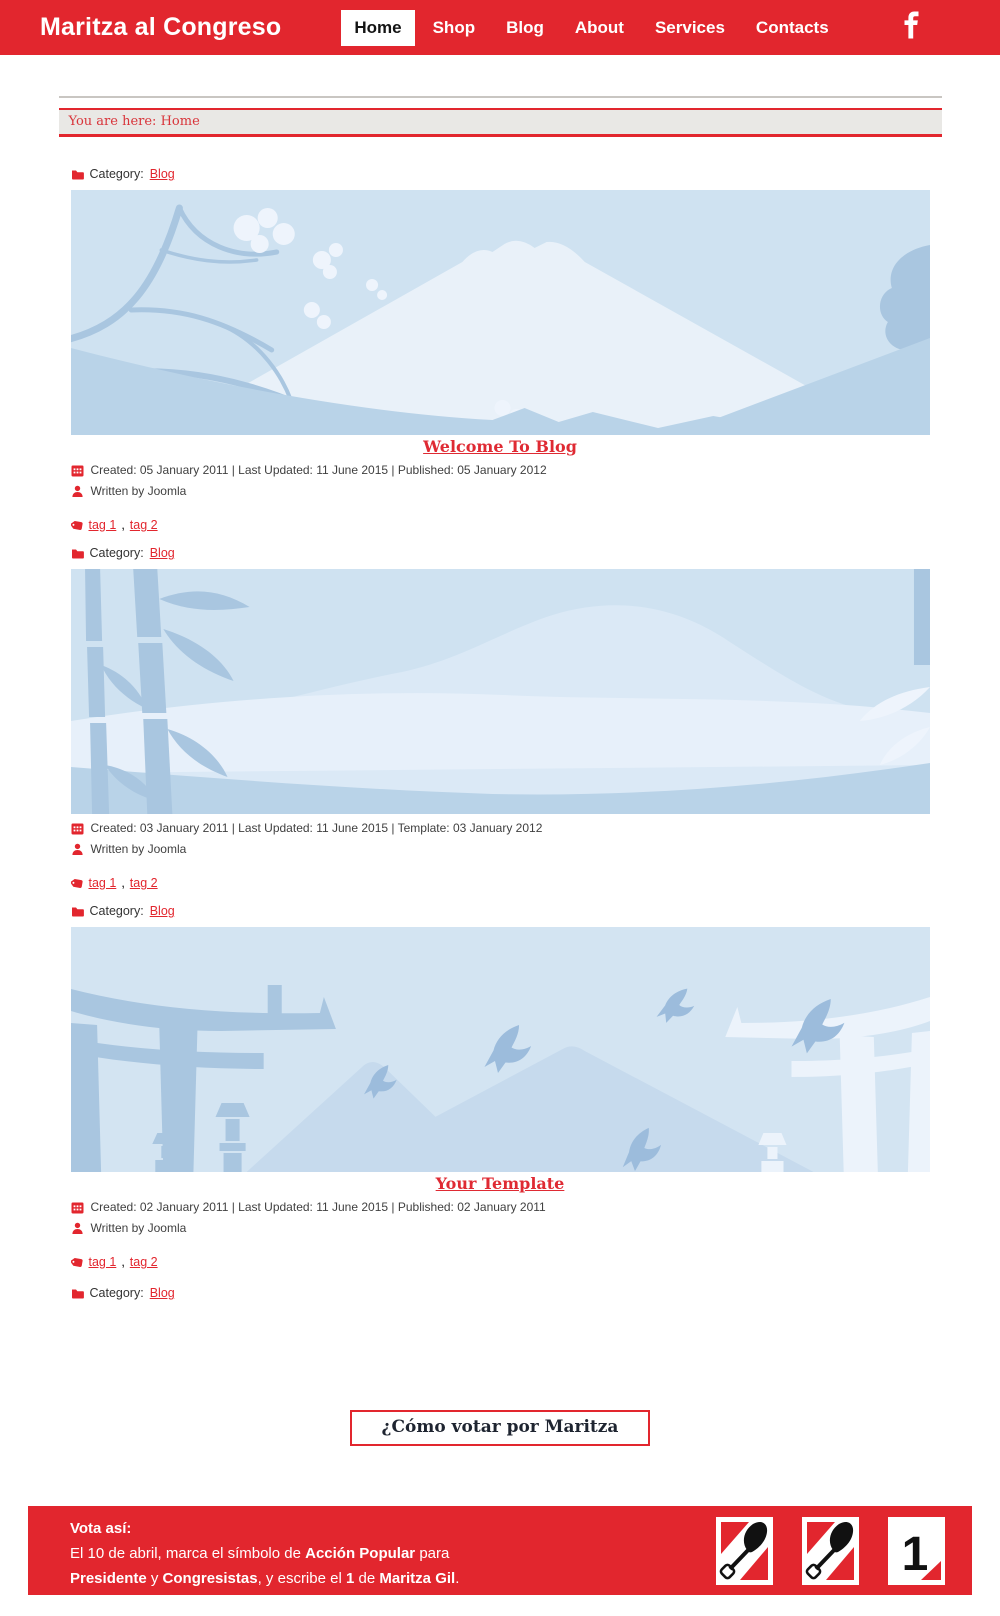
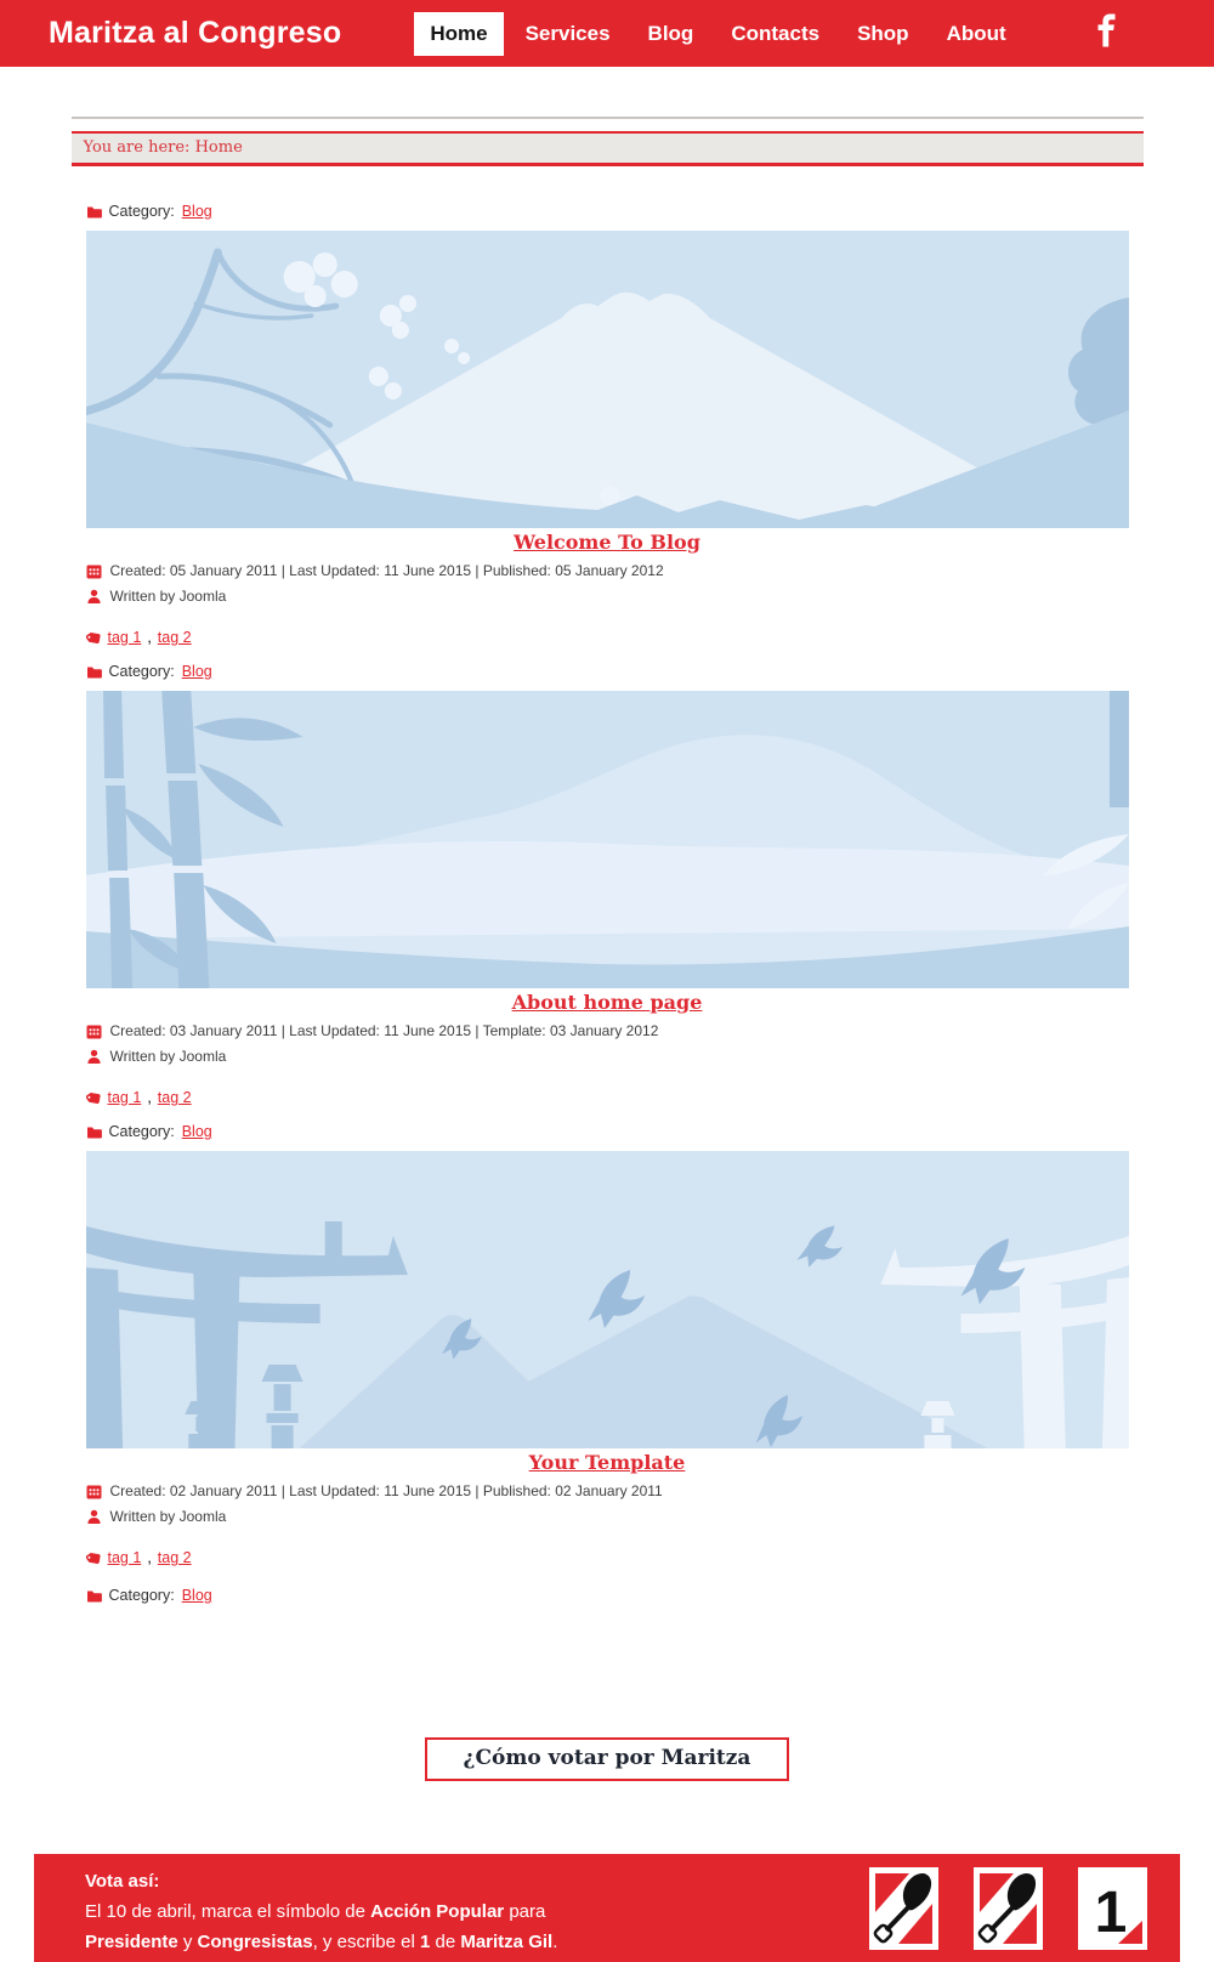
  Maritza al Congreso
  Home
- Shop
+ Services
  Blog
- About
+ Contacts
- Services
+ Shop
- Contacts
+ About
  You are here: Home
  Category:
  Blog
  Welcome To Blog
  Created: 05 January 2011 | Last Updated: 11 June 2015 | Published: 05 January 2012
  Written by Joomla
  tag 1
  ,
  tag 2
  Category:
  Blog
+ About home page
  Created: 03 January 2011 | Last Updated: 11 June 2015 | Template: 03 January 2012
  Written by Joomla
  tag 1
  ,
  tag 2
  Category:
  Blog
  Your Template
  Created: 02 January 2011 | Last Updated: 11 June 2015 | Published: 02 January 2011
  Written by Joomla
  tag 1
  ,
  tag 2
  Category:
  Blog
  ¿Cómo votar por Maritza
  Vota así:
  El 10 de abril, marca el símbolo de Acción Popular para
  Presidente y Congresistas, y escribe el 1 de Maritza Gil.
  1
